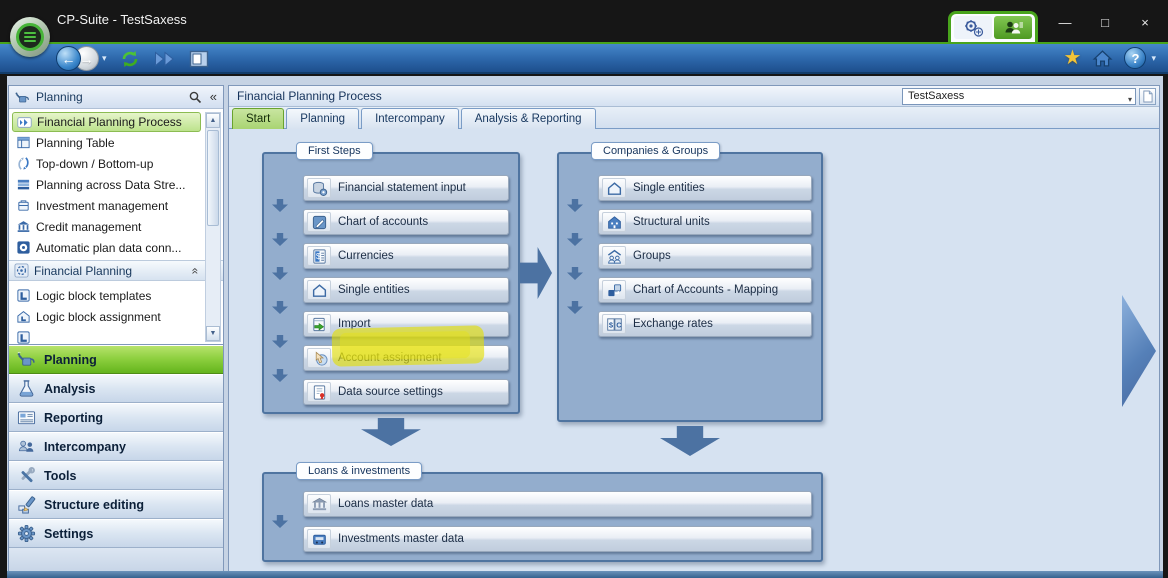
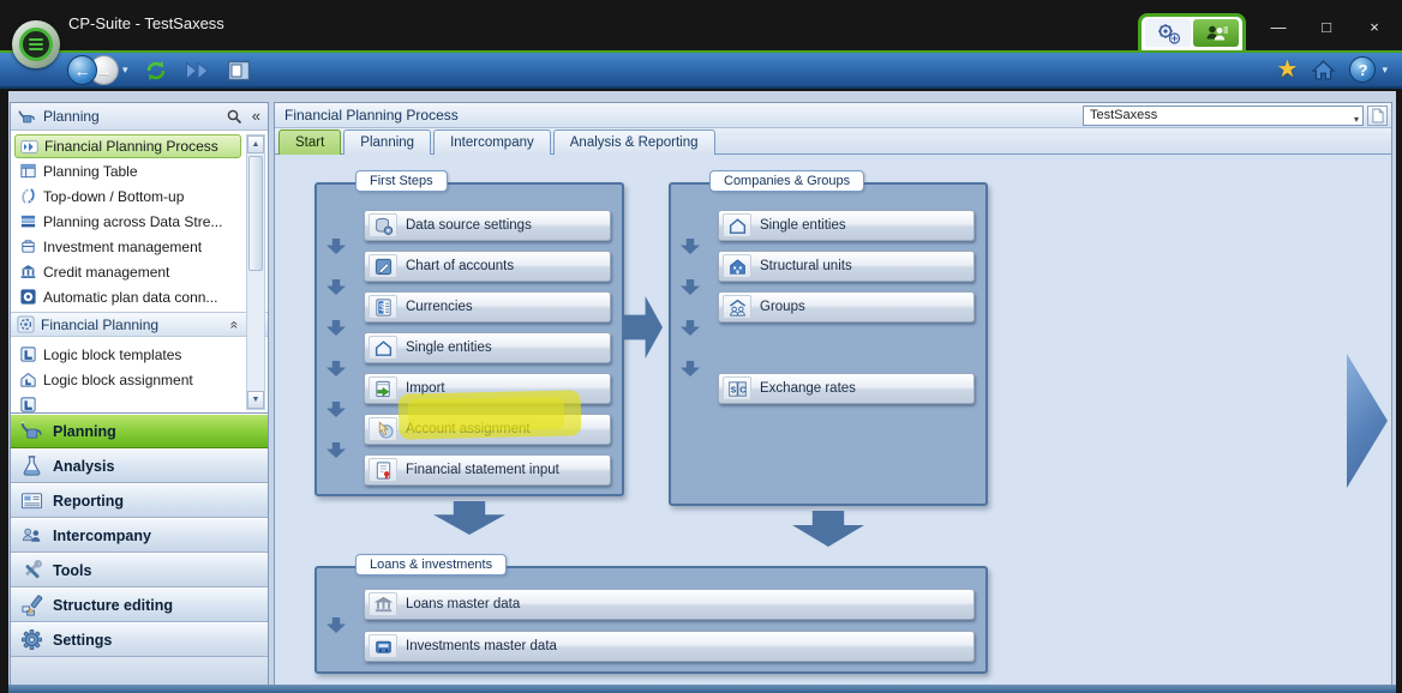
  CP-Suite - TestSaxess
  —
  □
  ×
  ←
  →
  ▾
  ★
  ?
  ▾
  Planning
  «
  Financial Planning Process
  Planning Table
  Top-down / Bottom-up
  Planning across Data Stre...
  Investment management
  Credit management
  Automatic plan data conn...
  Financial Planning
  Logic block templates
  Logic block assignment
  Planning
  Analysis
  Reporting
  Intercompany
  Tools
  Structure editing
  Settings
  Financial Planning Process
  TestSaxess
  ▾
  Start
  Planning
  Intercompany
  Analysis & Reporting
  First Steps
- Financial statement input
+ Data source settings
  Chart of accounts
  $
  Currencies
  Single entities
  Import
  Account assignment
- Data source settings
+ Financial statement input
  Companies & Groups
  Single entities
  Structural units
  Groups
- Chart of Accounts - Mapping
  $
  C
  Exchange rates
  Loans & investments
  Loans master data
  Investments master data
